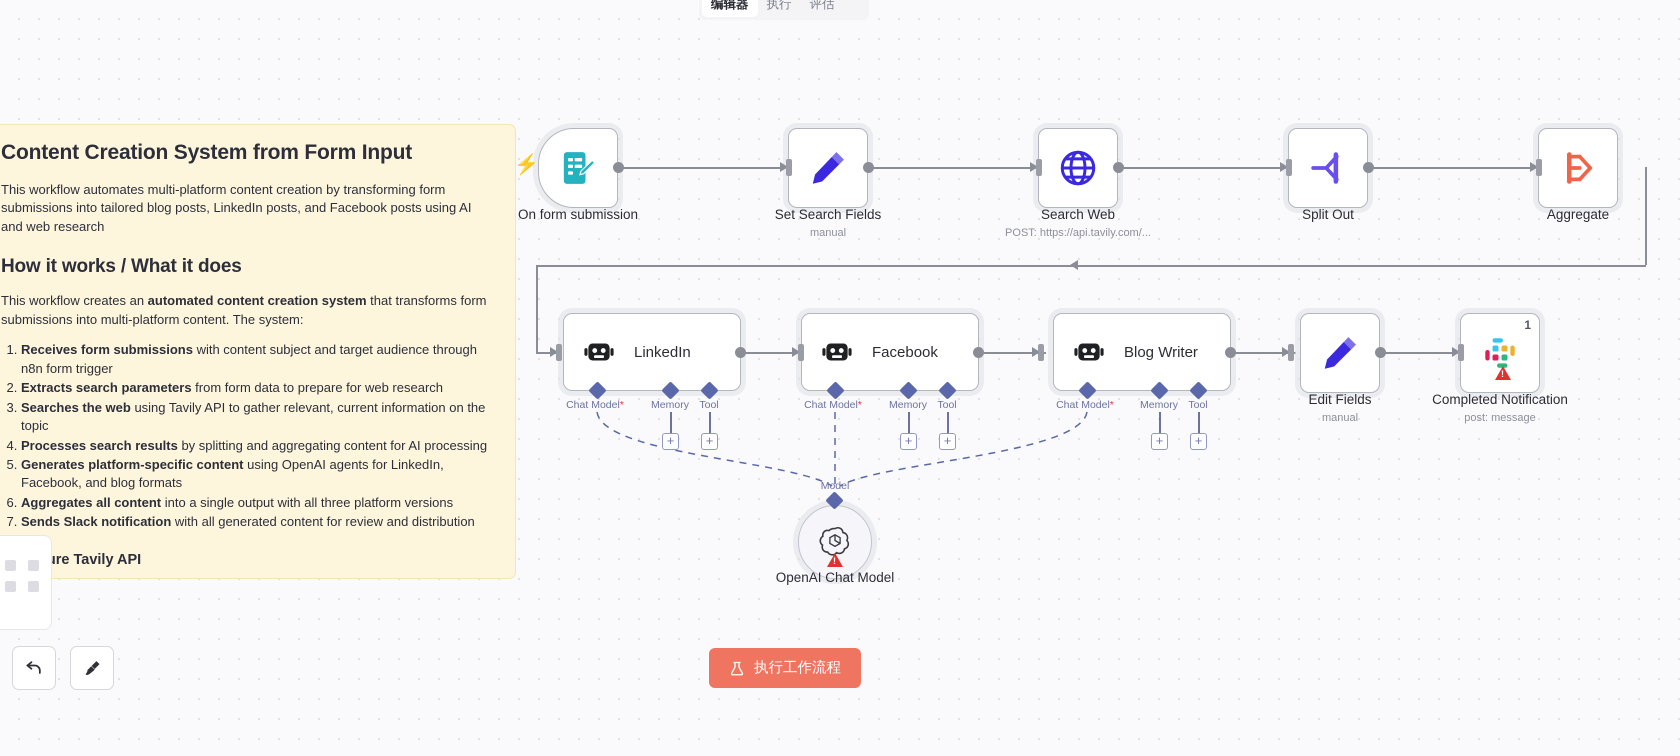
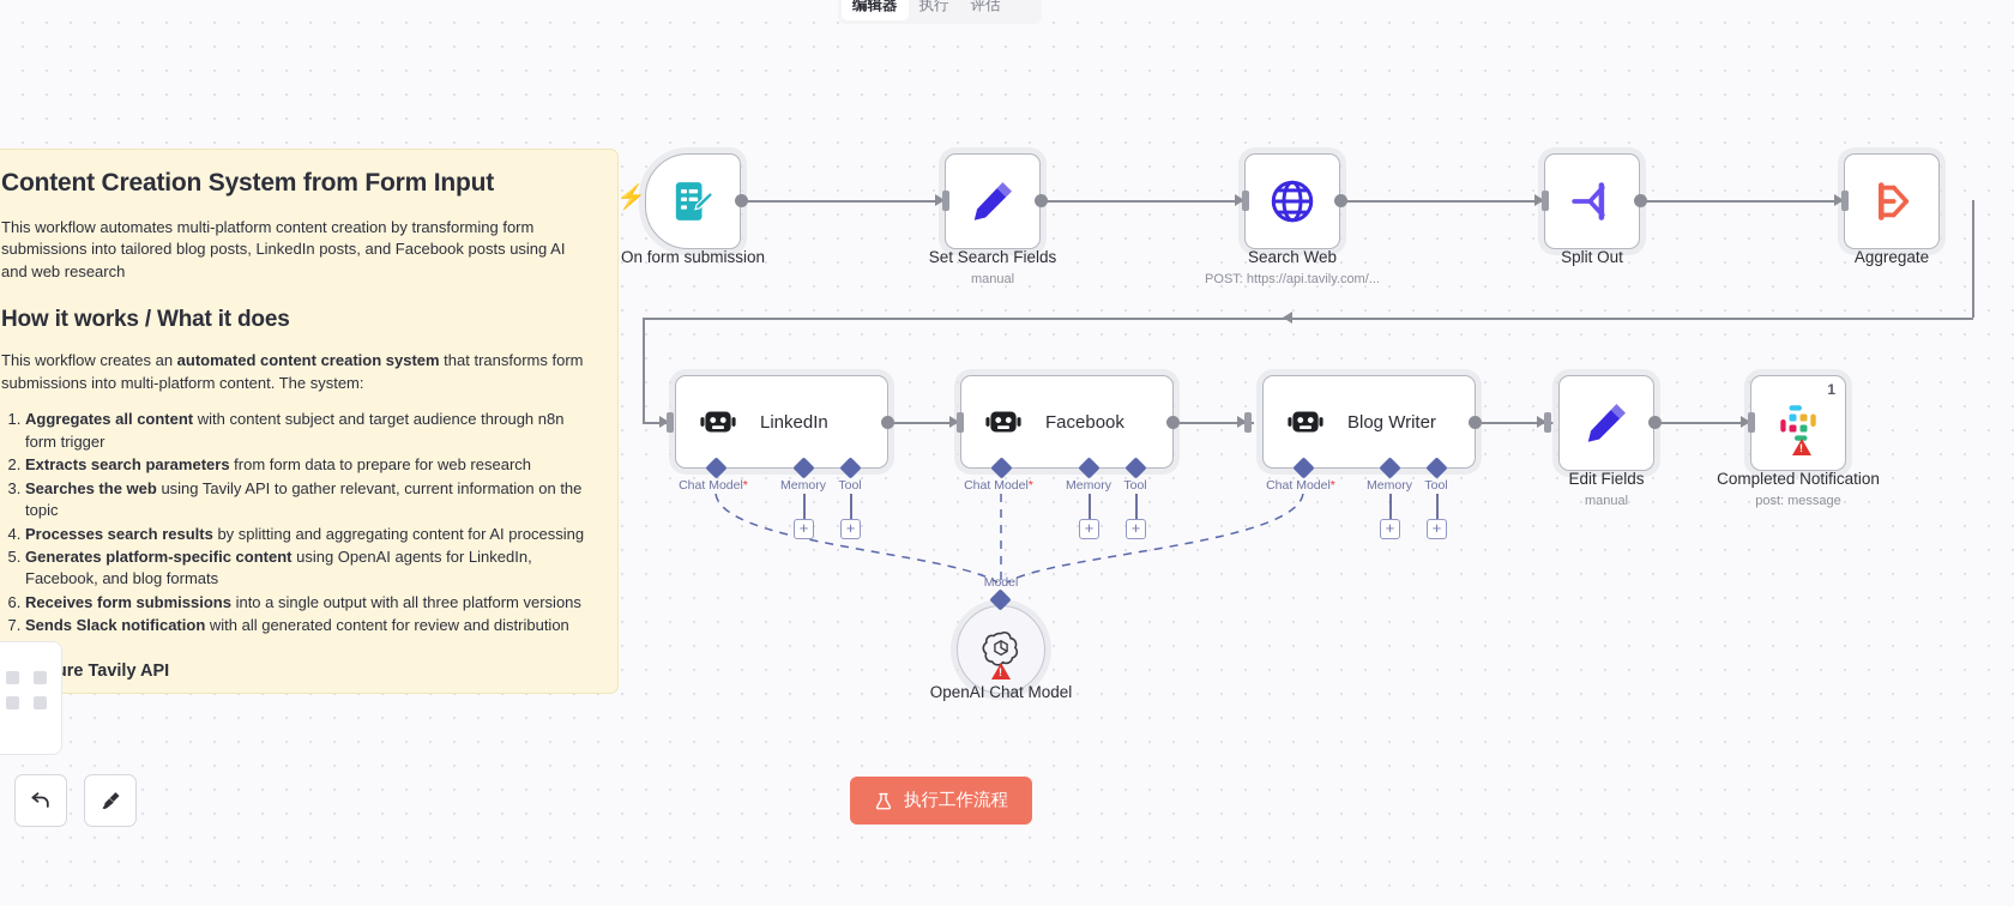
  编辑器
  执行
  评估
  Content Creation System from Form Input
  This workflow automates multi-platform content creation by transforming form submissions into tailored blog posts, LinkedIn posts, and Facebook posts using AI and web research
  How it works / What it does
  This workflow creates an automated content creation system that transforms form submissions into multi-platform content. The system:
- Receives form submissions with content subject and target audience through n8n form trigger
+ Aggregates all content with content subject and target audience through n8n form trigger
  Extracts search parameters from form data to prepare for web research
  Searches the web using Tavily API to gather relevant, current information on the topic
  Processes search results by splitting and aggregating content for AI processing
  Generates platform-specific content using OpenAI agents for LinkedIn, Facebook, and blog formats
- Aggregates all content into a single output with all three platform versions
+ Receives form submissions into a single output with all three platform versions
  Sends Slack notification with all generated content for review and distribution
  执行工作流程
  ⚡
  On form submission
  Set Search Fields
  manual
  Search Web
  POST: https://api.tavily.com/...
  Split Out
  Aggregate
  LinkedIn
  Chat Model*
  Memory
  Tool
  +
  +
  Facebook
  Chat Model*
  Memory
  Tool
  +
  +
  Blog Writer
  Chat Model*
  Memory
  Tool
  +
  +
  Edit Fields
  manual
  1
  Completed Notification
  post: message
  Model
  OpenAI Chat Model
